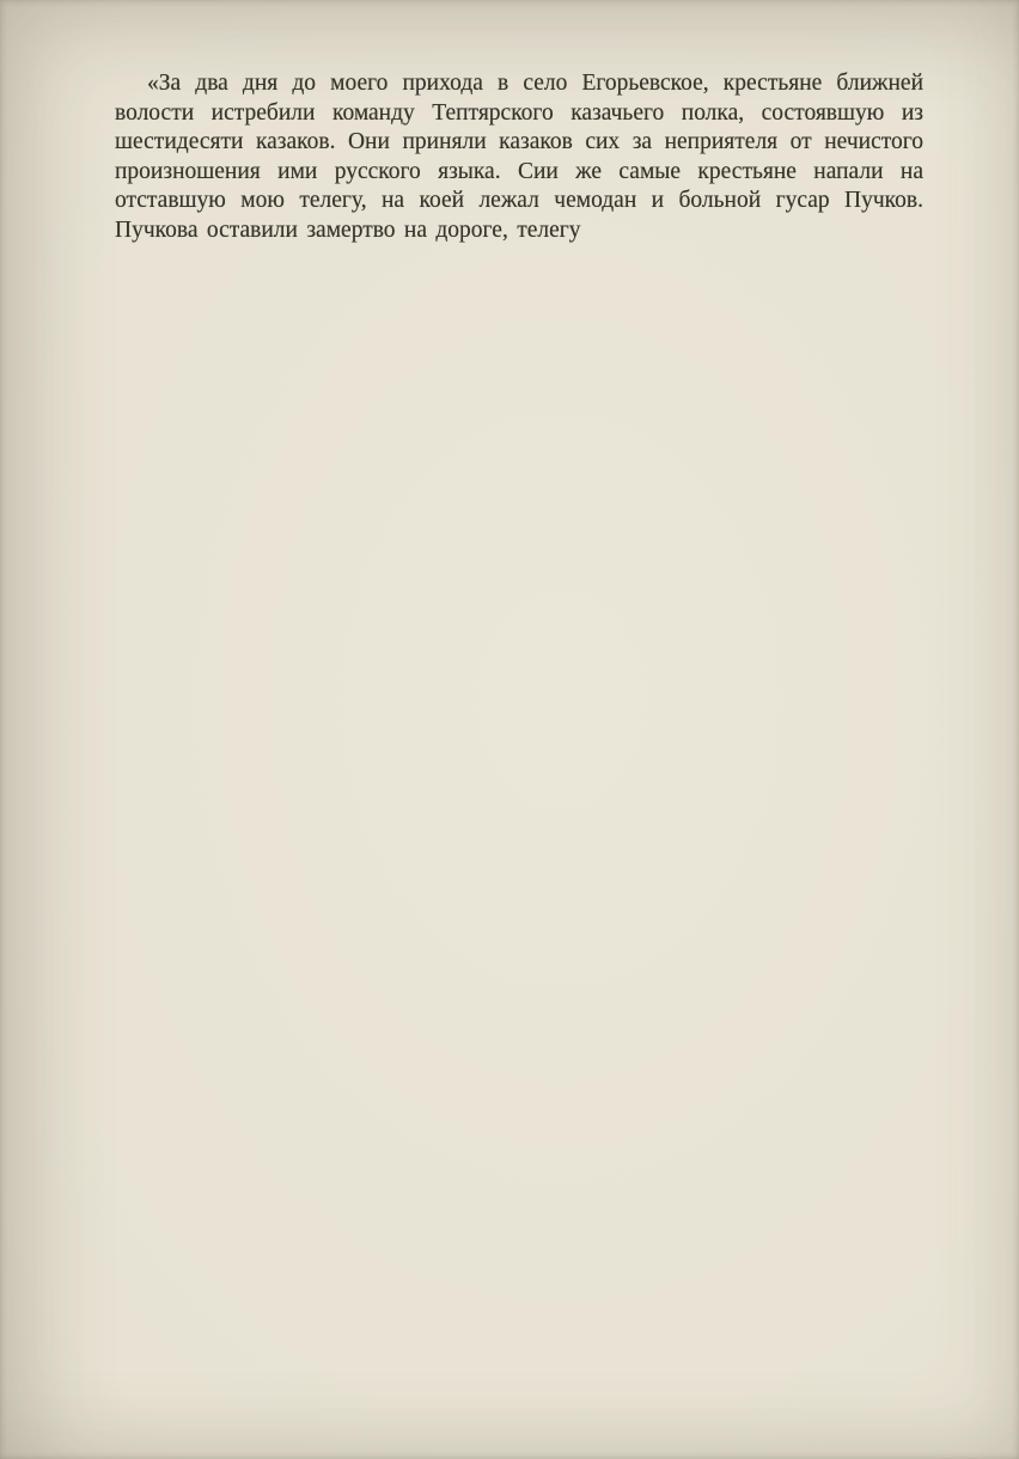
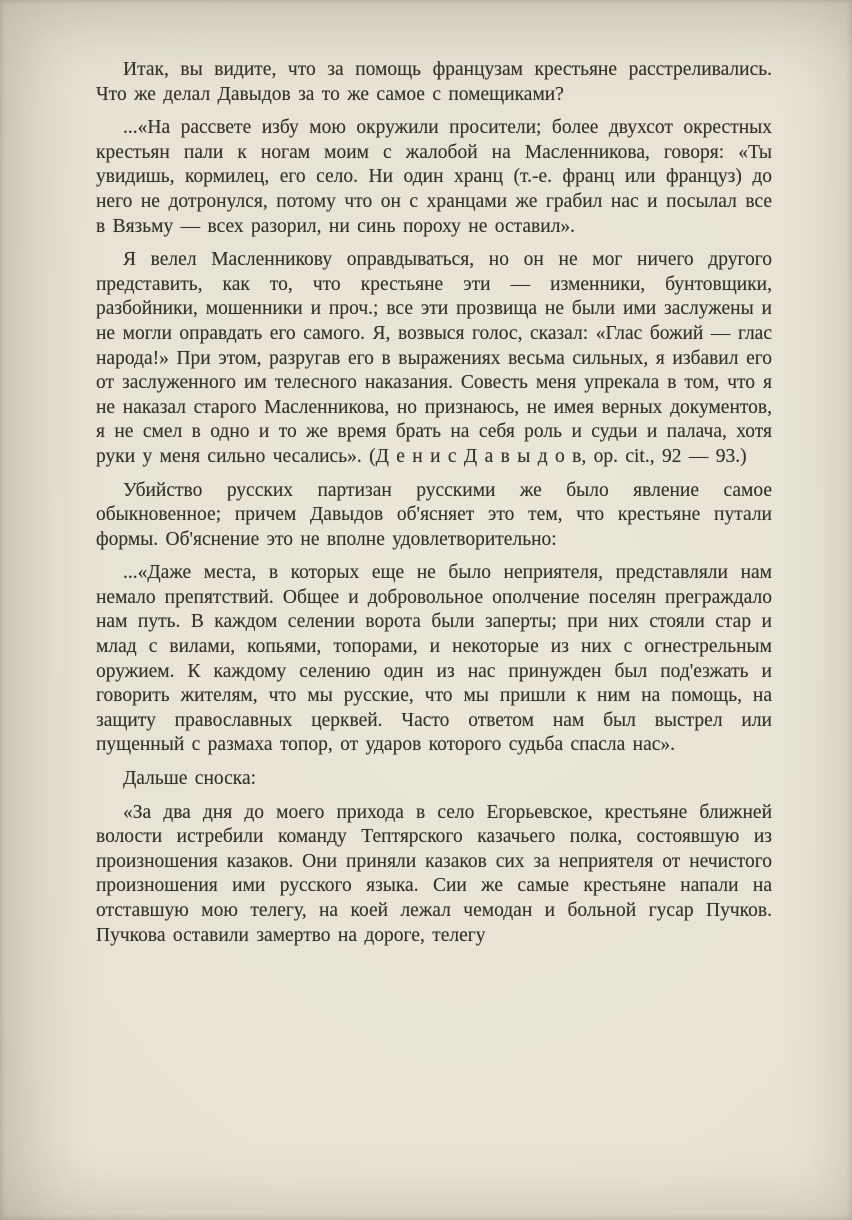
+ Итак, вы видите, что за помощь французам крестьяне расстреливались. Что же делал Давыдов за то же самое с помещиками?
+ ...«На рассвете избу мою окружили просители; более двухсот окрестных крестьян пали к ногам моим с жалобой на Масленникова, говоря: «Ты увидишь, кормилец, его село. Ни один хранц (т.-е. франц или француз) до него не дотронулся, потому что он с хранцами же грабил нас и посылал все в Вязьму — всех разорил, ни синь пороху не оставил».
+ Я велел Масленникову оправдываться, но он не мог ничего другого представить, как то, что крестьяне эти — изменники, бунтовщики, разбойники, мошенники и проч.; все эти прозвища не были ими заслужены и не могли оправдать его самого. Я, возвыся голос, сказал: «Глас божий — глас народа!» При этом, разругав его в выражениях весьма сильных, я избавил его от заслуженного им телесного наказания. Совесть меня упрекала в том, что я не наказал старого Масленникова, но признаюсь, не имея верных документов, я не смел в одно и то же время брать на себя роль и судьи и палача, хотя руки у меня сильно чесались». (Д е н и с Д а в ы д о в, op. cit., 92 — 93.)
+ Убийство русских партизан русскими же было явление самое обыкновенное; причем Давыдов об'ясняет это тем, что крестьяне путали формы. Об'яснение это не вполне удовлетворительно:
+ ...«Даже места, в которых еще не было неприятеля, представляли нам немало препятствий. Общее и добровольное ополчение поселян преграждало нам путь. В каждом селении ворота были заперты; при них стояли стар и млад с вилами, копьями, топорами, и некоторые из них с огнестрельным оружием. К каждому селению один из нас принужден был под'езжать и говорить жителям, что мы русские, что мы пришли к ним на помощь, на защиту православных церквей. Часто ответом нам был выстрел или пущенный с размаха топор, от ударов которого судьба спасла нас».
+ Дальше сноска:
- «За два дня до моего прихода в село Егорьевское, крестьяне ближней волости истребили команду Тептярского казачьего полка, состоявшую из шестидесяти казаков. Они приняли казаков сих за неприятеля от нечистого произношения ими русского языка. Сии же самые крестьяне напали на отставшую мою телегу, на коей лежал чемодан и больной гусар Пучков. Пучкова оставили замертво на дороге, телегу
+ «За два дня до моего прихода в село Егорьевское, крестьяне ближней волости истребили команду Тептярского казачьего полка, состоявшую из произношения казаков. Они приняли казаков сих за неприятеля от нечистого произношения ими русского языка. Сии же самые крестьяне напали на отставшую мою телегу, на коей лежал чемодан и больной гусар Пучков. Пучкова оставили замертво на дороге, телегу
